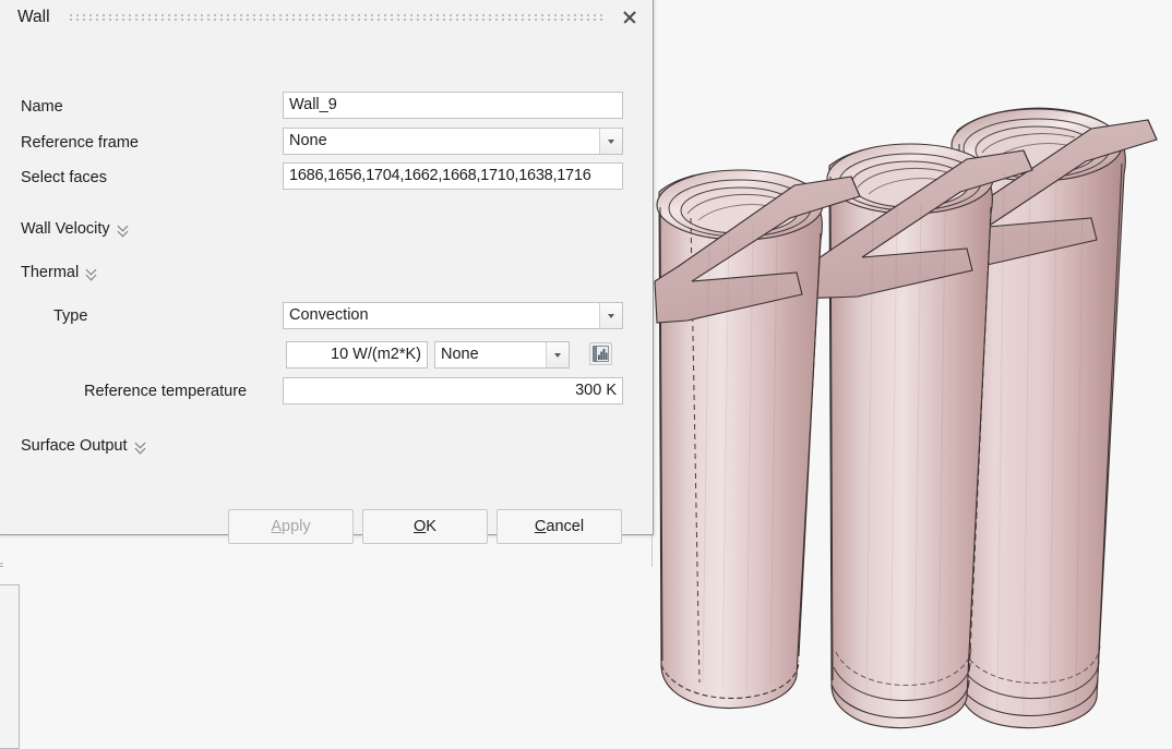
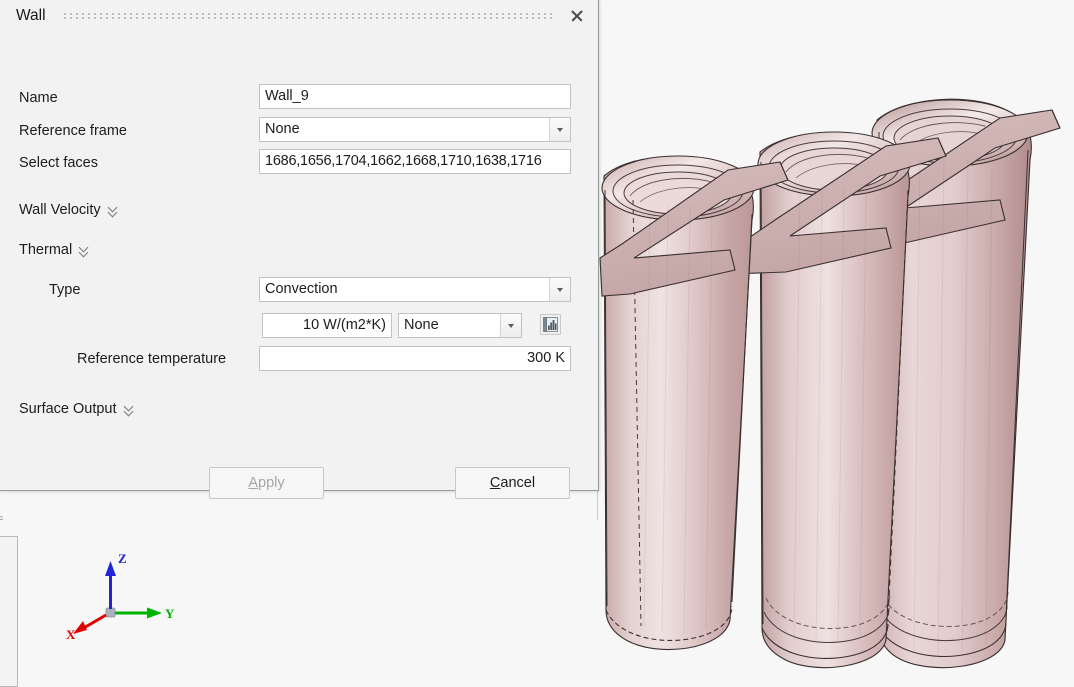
+ Z
+ Y
+ X
  Wall
  Name
  Wall_9
  Reference frame
  None
  Select faces
  1686,1656,1704,1662,1668,1710,1638,1716
  Wall Velocity
  Thermal
  Type
  Convection
  10 W/(m2*K)
  None
  Reference temperature
  300 K
  Surface Output
  A
  pply
- O
- K
  C
  ancel
